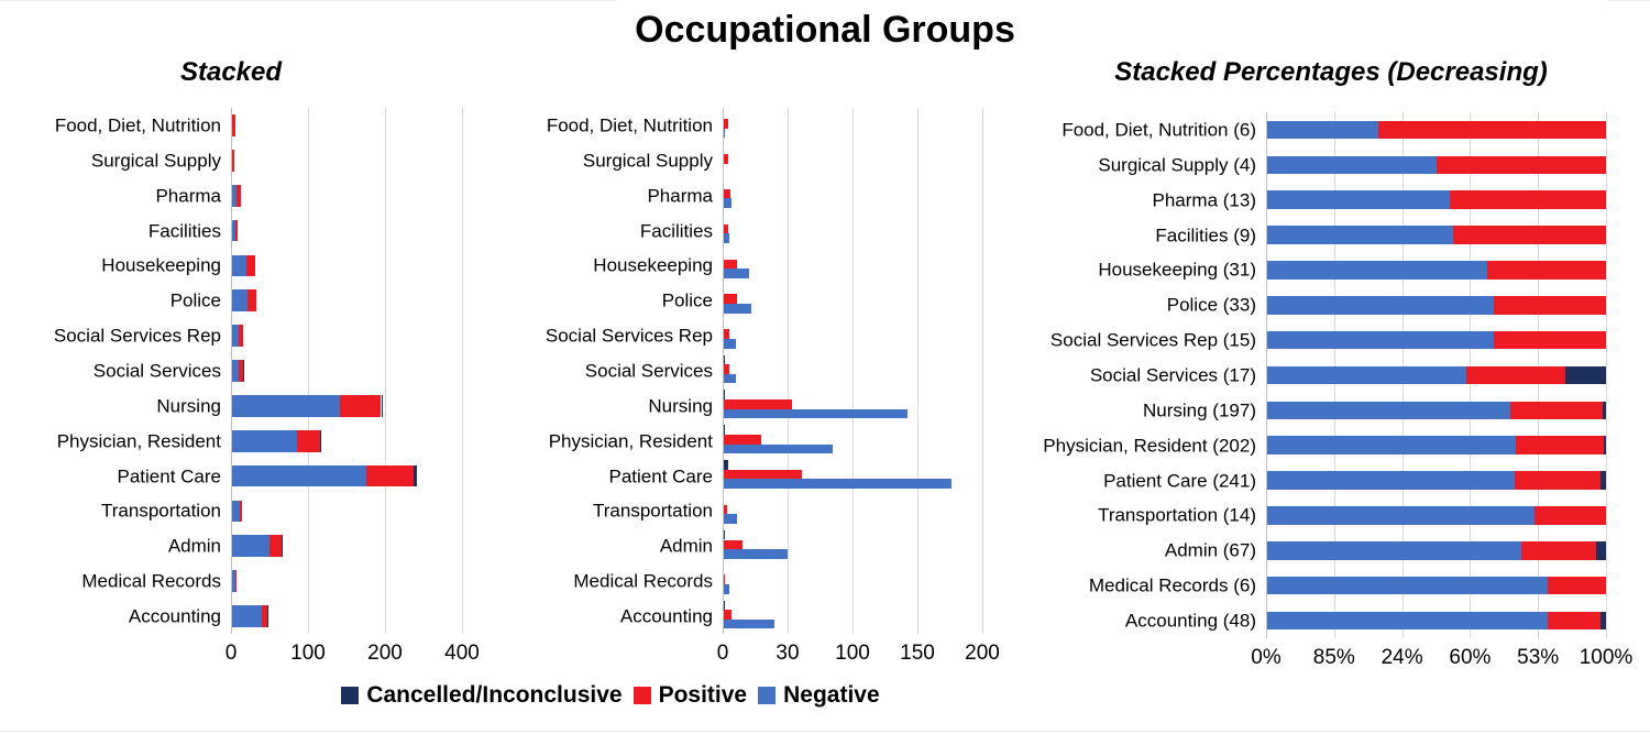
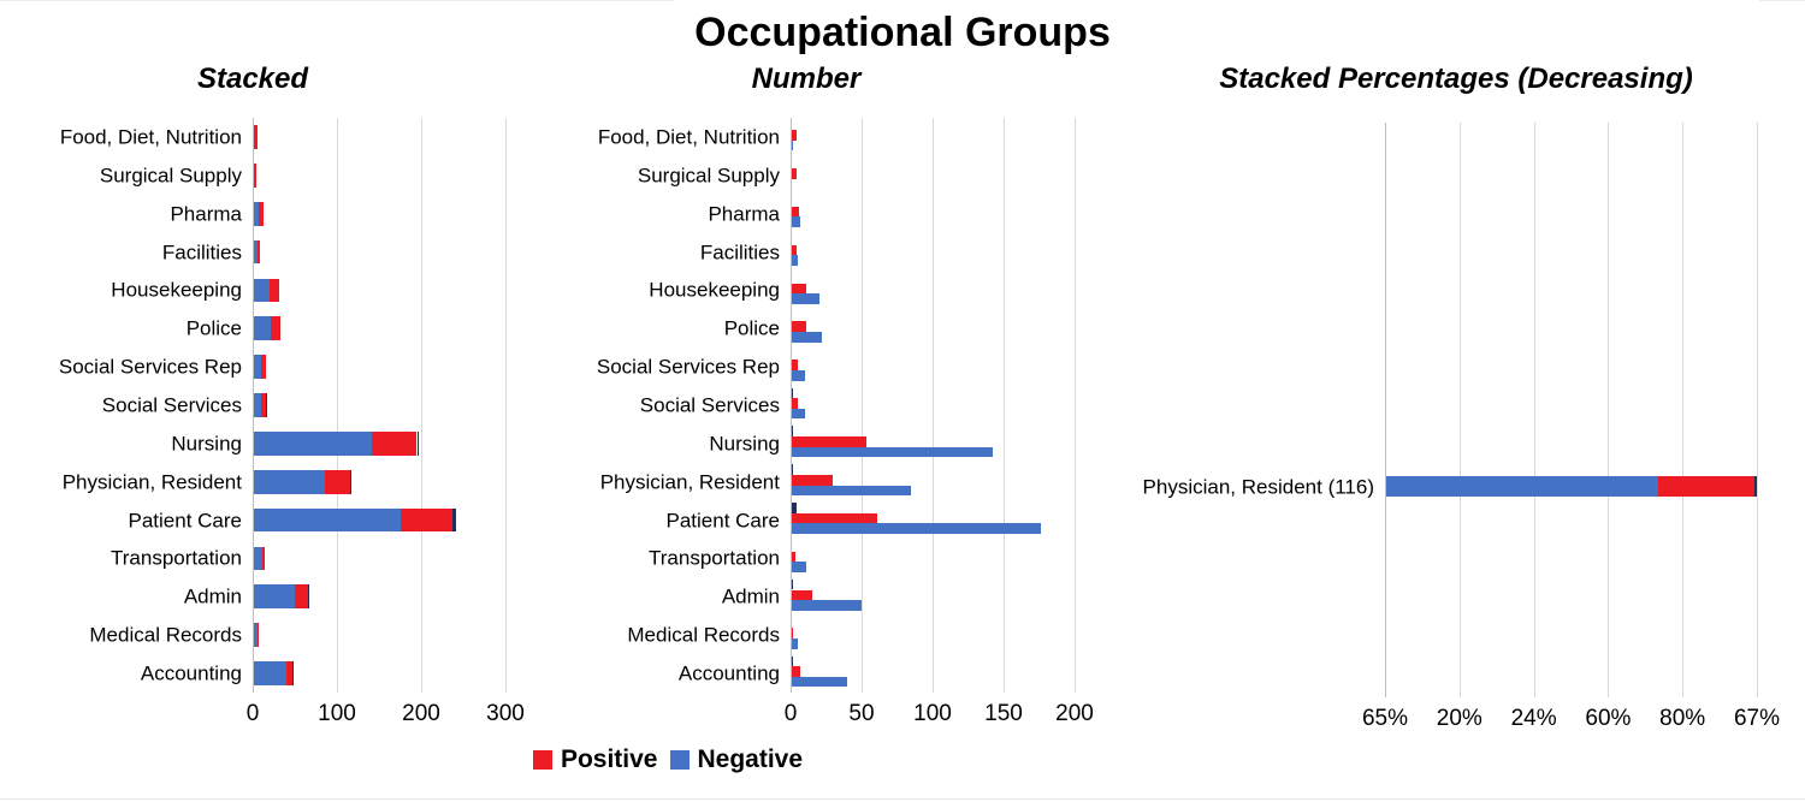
  Occupational Groups
  Stacked
  0
  100
  200
- 400
+ 300
  Food, Diet, Nutrition
  Surgical Supply
  Pharma
  Facilities
  Housekeeping
  Police
  Social Services Rep
  Social Services
  Nursing
  Physician, Resident
  Patient Care
  Transportation
  Admin
  Medical Records
  Accounting
+ Number
  0
- 30
+ 50
  100
  150
  200
  Food, Diet, Nutrition
  Surgical Supply
  Pharma
  Facilities
  Housekeeping
  Police
  Social Services Rep
  Social Services
  Nursing
  Physician, Resident
  Patient Care
  Transportation
  Admin
  Medical Records
  Accounting
  Stacked Percentages (Decreasing)
- 0%
+ 65%
- 85%
+ 20%
  24%
  60%
- 53%
+ 80%
- 100%
+ 67%
- Food, Diet, Nutrition (6)
- Surgical Supply (4)
- Pharma (13)
- Facilities (9)
- Housekeeping (31)
- Police (33)
- Social Services Rep (15)
- Social Services (17)
- Nursing (197)
- Physician, Resident (202)
+ Physician, Resident (116)
- Patient Care (241)
- Transportation (14)
- Admin (67)
- Medical Records (6)
- Accounting (48)
- Cancelled/Inconclusive
  Positive
  Negative
